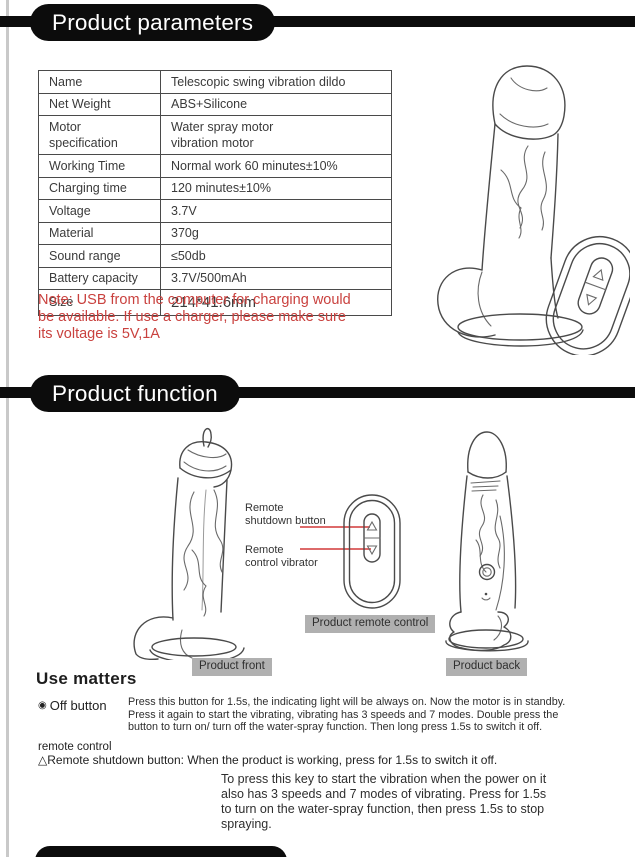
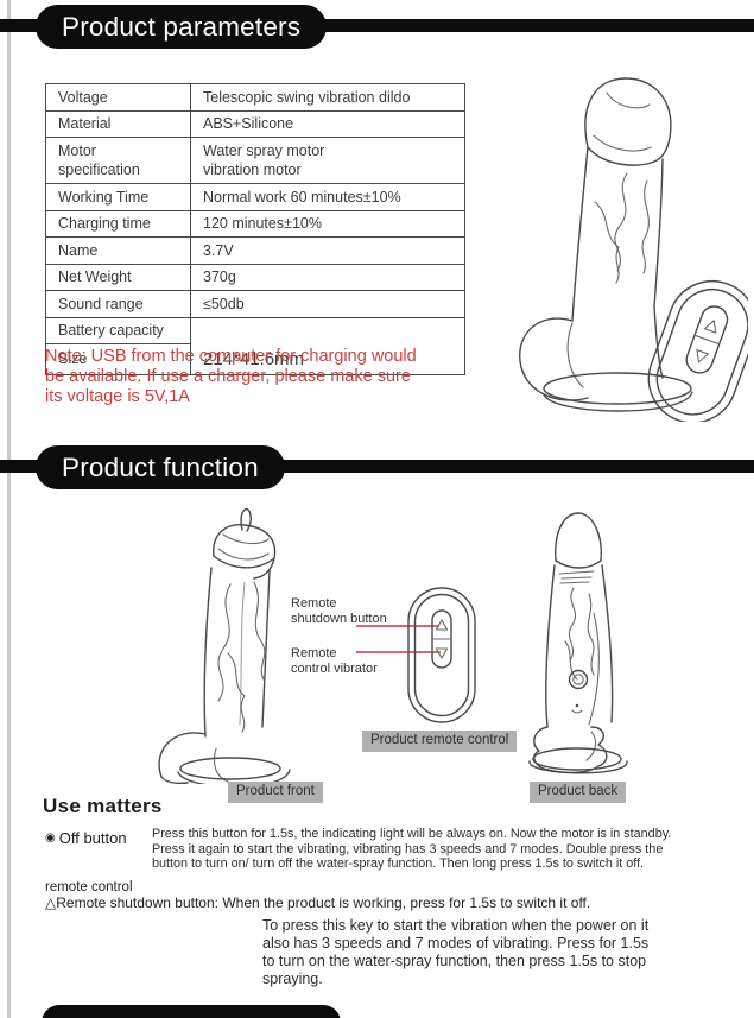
  Product parameters
- Name
+ Voltage
  Telescopic swing vibration dildo
- Net Weight
+ Material
  ABS+Silicone
  Motor
  specification
  Water spray motor
  vibration motor
  Working Time
  Normal work 60 minutes±10%
  Charging time
  120 minutes±10%
- Voltage
+ Name
  3.7V
- Material
+ Net Weight
  370g
  Sound range
  ≤50db
  Battery capacity
- 3.7V/500mAh
  Size
  214*41.6mm
  Note: USB from the computer for charging would
  be available. If use a charger, please make sure
  its voltage is 5V,1A
  Product function
  Remote
  shutdown button
  Remote
  control vibrator
  Product front
  Product remote control
  Product back
  Use matters
  ◉ Off button
  Press this button for 1.5s, the indicating light will be always on. Now the motor is in standby.
  Press it again to start the vibrating, vibrating has 3 speeds and 7 modes. Double press the
  button to turn on/ turn off the water-spray function. Then long press 1.5s to switch it off.
  remote control
  △Remote shutdown button: When the product is working, press for 1.5s to switch it off.
  To press this key to start the vibration when the power on it
  also has 3 speeds and 7 modes of vibrating. Press for 1.5s
  to turn on the water-spray function, then press 1.5s to stop
  spraying.
